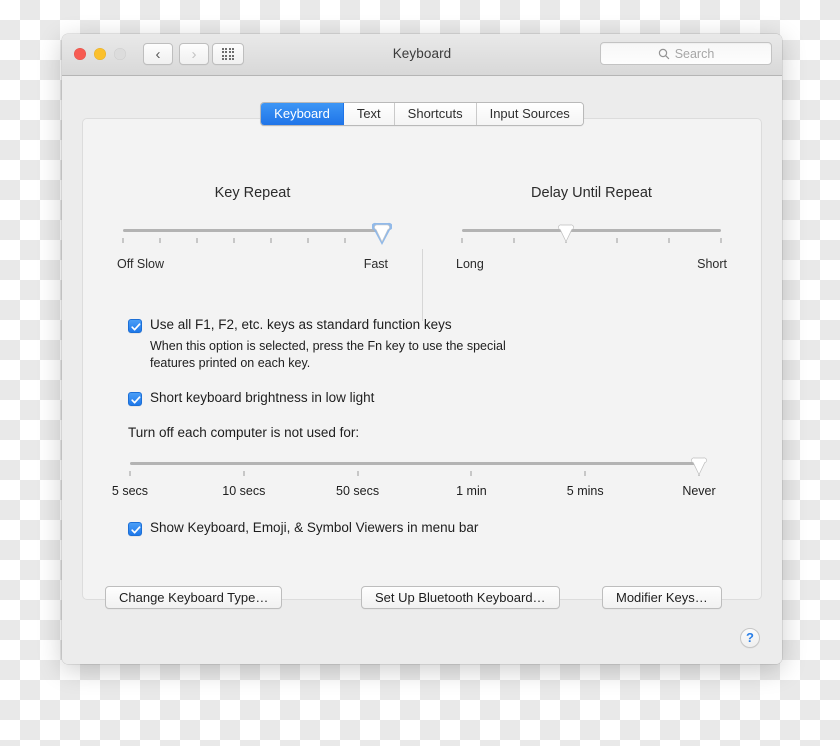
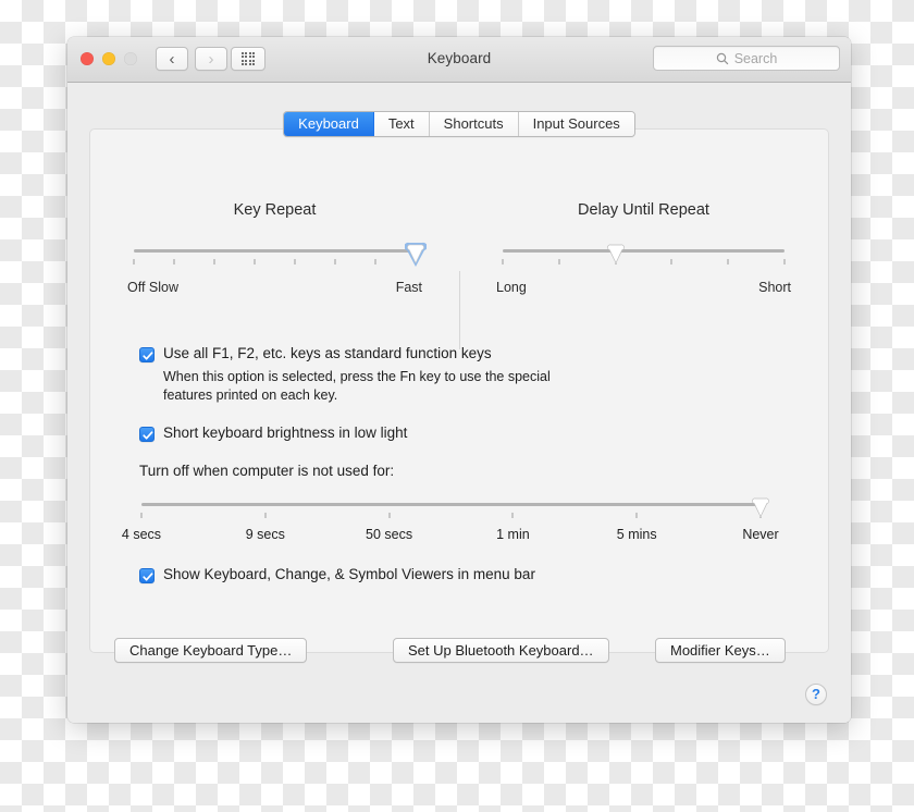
  ‹
  ›
  Keyboard
  Search
  Keyboard
  Text
  Shortcuts
  Input Sources
  Key Repeat
  Off Slow
  Fast
  Delay Until Repeat
  Long
  Short
  Use all F1, F2, etc. keys as standard function keys
  When this option is selected, press the Fn key to use the special features printed on each key.
  Short keyboard brightness in low light
- Turn off each computer is not used for:
+ Turn off when computer is not used for:
- 5 secs
+ 4 secs
- 10 secs
+ 9 secs
  50 secs
  1 min
  5 mins
  Never
- Show Keyboard, Emoji, & Symbol Viewers in menu bar
+ Show Keyboard, Change, & Symbol Viewers in menu bar
  Change Keyboard Type…
  Set Up Bluetooth Keyboard…
  Modifier Keys…
  ?
